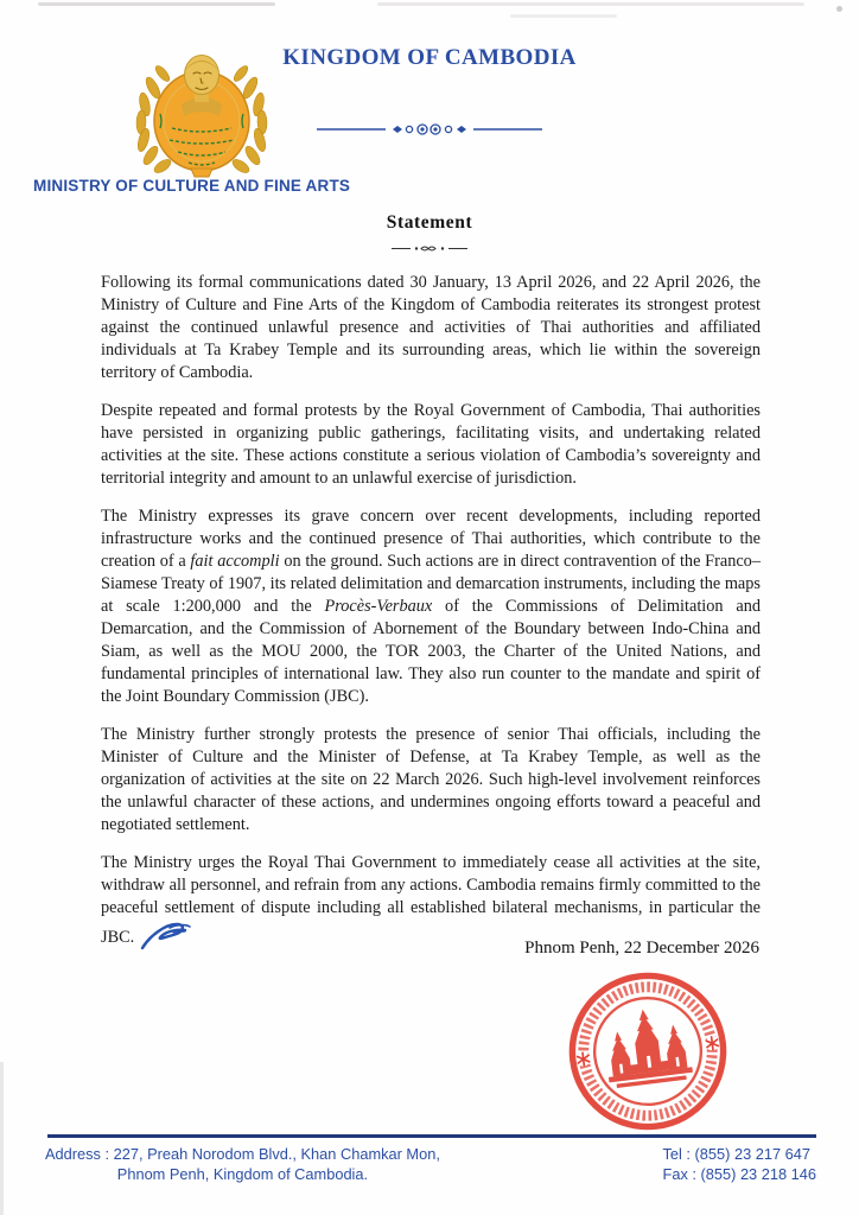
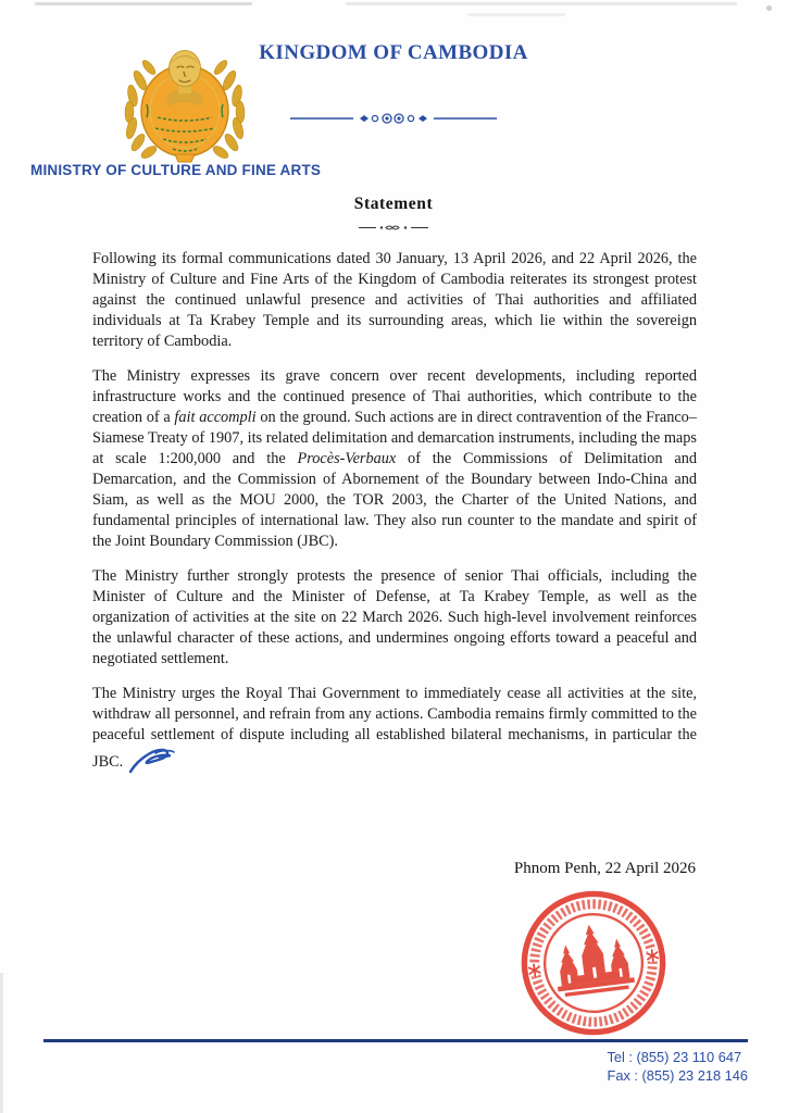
  KINGDOM OF CAMBODIA
  MINISTRY OF CULTURE AND FINE ARTS
  Statement
  Following its formal communications dated 30 January, 13 April 2026, and 22 April 2026, the Ministry of Culture and Fine Arts of the Kingdom of Cambodia reiterates its strongest protest against the continued unlawful presence and activities of Thai authorities and affiliated individuals at Ta Krabey Temple and its surrounding areas, which lie within the sovereign territory of Cambodia.
- Despite repeated and formal protests by the Royal Government of Cambodia, Thai authorities have persisted in organizing public gatherings, facilitating visits, and undertaking related activities at the site. These actions constitute a serious violation of Cambodia’s sovereignty and territorial integrity and amount to an unlawful exercise of jurisdiction.
  The Ministry expresses its grave concern over recent developments, including reported infrastructure works and the continued presence of Thai authorities, which contribute to the creation of a fait accompli on the ground. Such actions are in direct contravention of the Franco–Siamese Treaty of 1907, its related delimitation and demarcation instruments, including the maps at scale 1:200,000 and the Procès-Verbaux of the Commissions of Delimitation and Demarcation, and the Commission of Abornement of the Boundary between Indo-China and Siam, as well as the MOU 2000, the TOR 2003, the Charter of the United Nations, and fundamental principles of international law. They also run counter to the mandate and spirit of the Joint Boundary Commission (JBC).
  The Ministry further strongly protests the presence of senior Thai officials, including the Minister of Culture and the Minister of Defense, at Ta Krabey Temple, as well as the organization of activities at the site on 22 March 2026. Such high-level involvement reinforces the unlawful character of these actions, and undermines ongoing efforts toward a peaceful and negotiated settlement.
  The Ministry urges the Royal Thai Government to immediately cease all activities at the site, withdraw all personnel, and refrain from any actions. Cambodia remains firmly committed to the peaceful settlement of dispute including all established bilateral mechanisms, in particular the JBC.
- Phnom Penh, 22 December 2026
+ Phnom Penh, 22 April 2026
- Address : 227, Preah Norodom Blvd., Khan Chamkar Mon,
- Phnom Penh, Kingdom of Cambodia.
- Tel : (855) 23 217 647
+ Tel : (855) 23 110 647
  Fax : (855) 23 218 146
